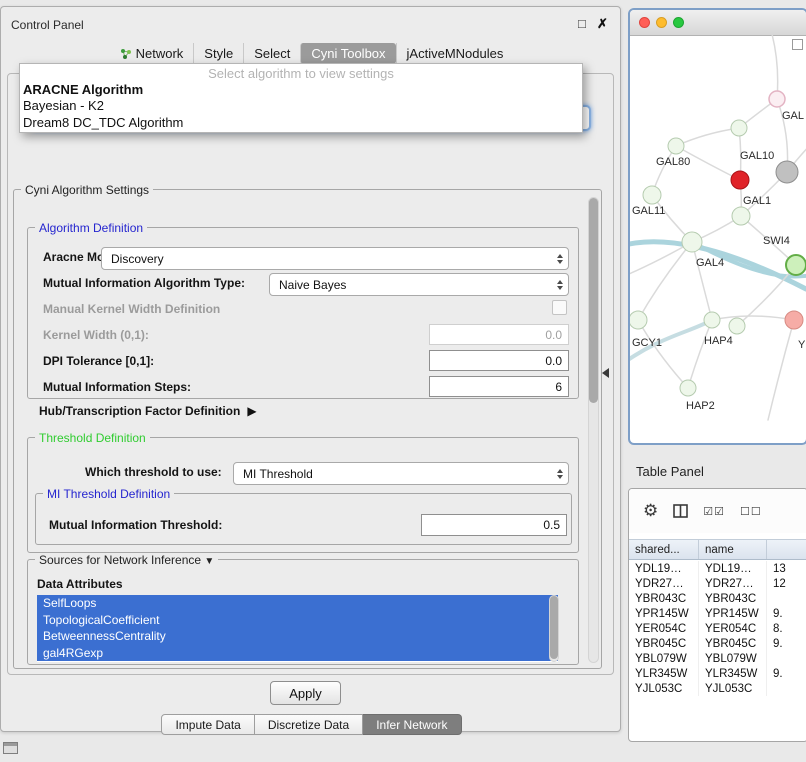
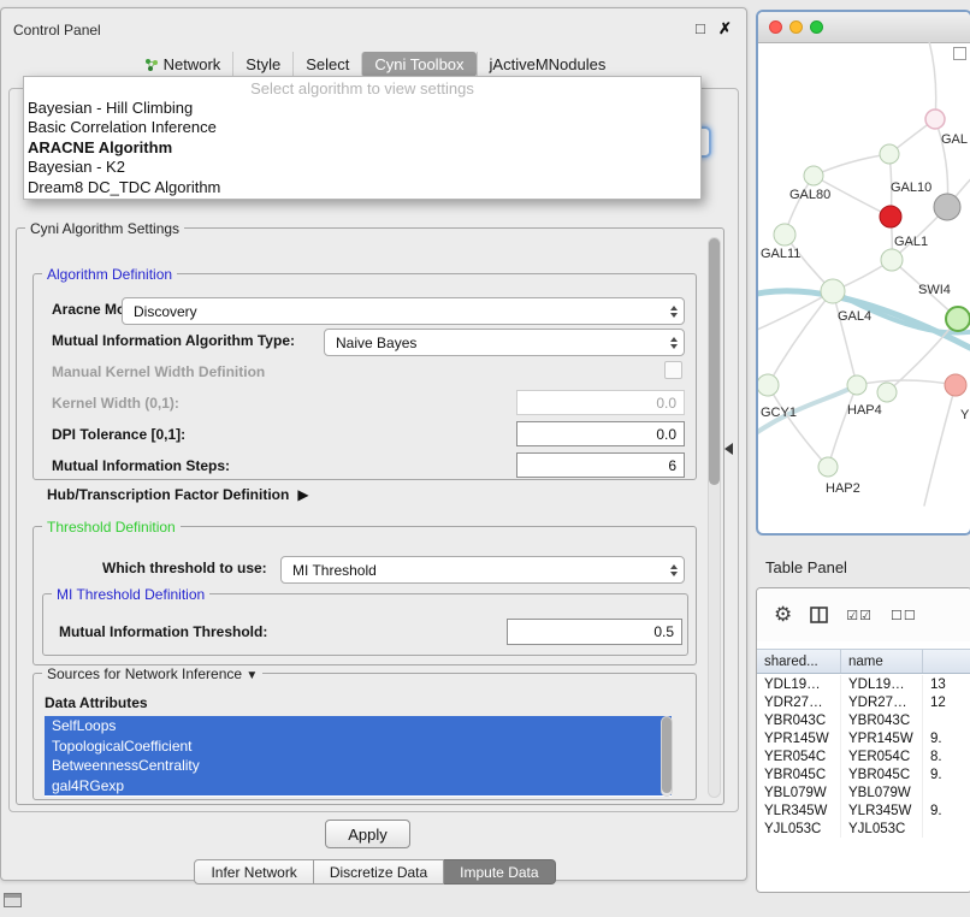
  Control Panel
  □
  ✗
  Network
  Style
  Select
  Cyni Toolbox
  jActiveMNodules
  Select algorithm to view settings
+ Bayesian - Hill Climbing
+ Basic Correlation Inference
  ARACNE Algorithm
  Bayesian - K2
  Dream8 DC_TDC Algorithm
  Cyni Algorithm Settings
  Algorithm Definition
  Discovery
  Mutual Information Algorithm Type:
  Naive Bayes
  Manual Kernel Width Definition
  Kernel Width (0,1):
  0.0
  DPI Tolerance [0,1]:
  0.0
  Mutual Information Steps:
  6
  Hub/Transcription Factor Definition
  ▶
  Threshold Definition
  Which threshold to use:
  MI Threshold
  MI Threshold Definition
  Mutual Information Threshold:
  0.5
  Sources for Network Inference ▼
  Data Attributes
  SelfLoops
  TopologicalCoefficient
  BetweennessCentrality
  gal4RGexp
  Apply
- Impute Data
+ Infer Network
  Discretize Data
- Infer Network
+ Impute Data
  GAL
  GAL80
  GAL10
  GAL11
  GAL1
  SWI4
  GAL4
  GCY1
  HAP4
  HAP2
  Y
  Table Panel
  ⚙
  ☑☑
  ☐☐
  shared...
  name
  YDL19…
  YDL19…
  13
  YDR27…
  YDR27…
  12
  YBR043C
  YBR043C
  YPR145W
  YPR145W
  9.
  YER054C
  YER054C
  8.
  YBR045C
  YBR045C
  9.
  YBL079W
  YBL079W
  YLR345W
  YLR345W
  9.
  YJL053C
  YJL053C
